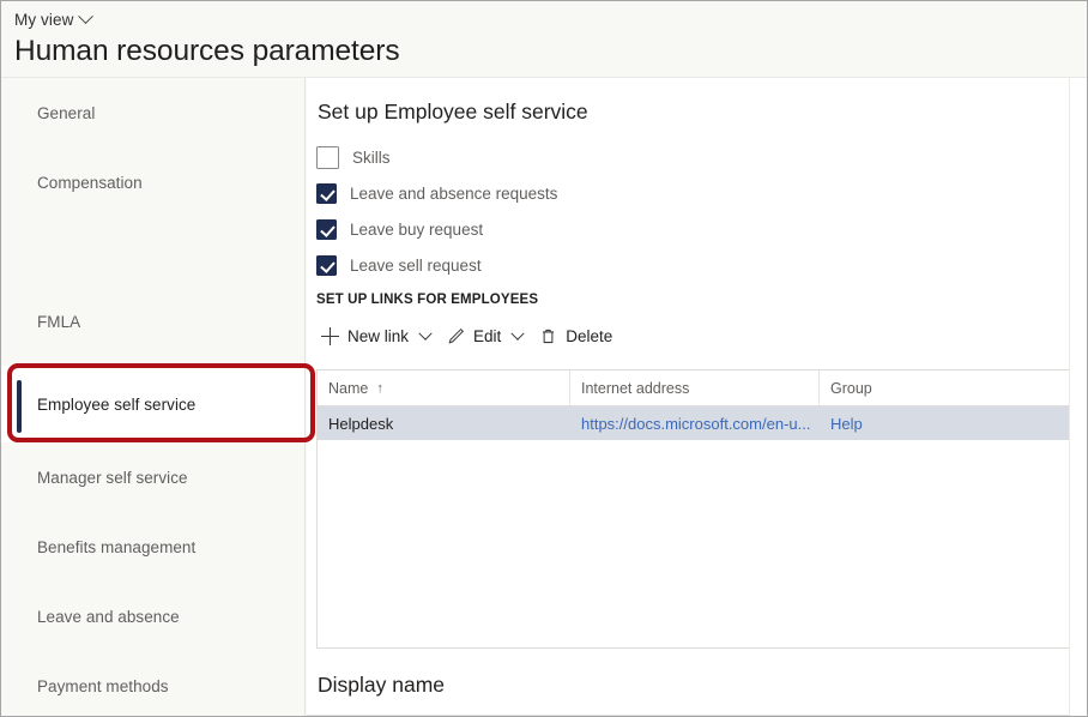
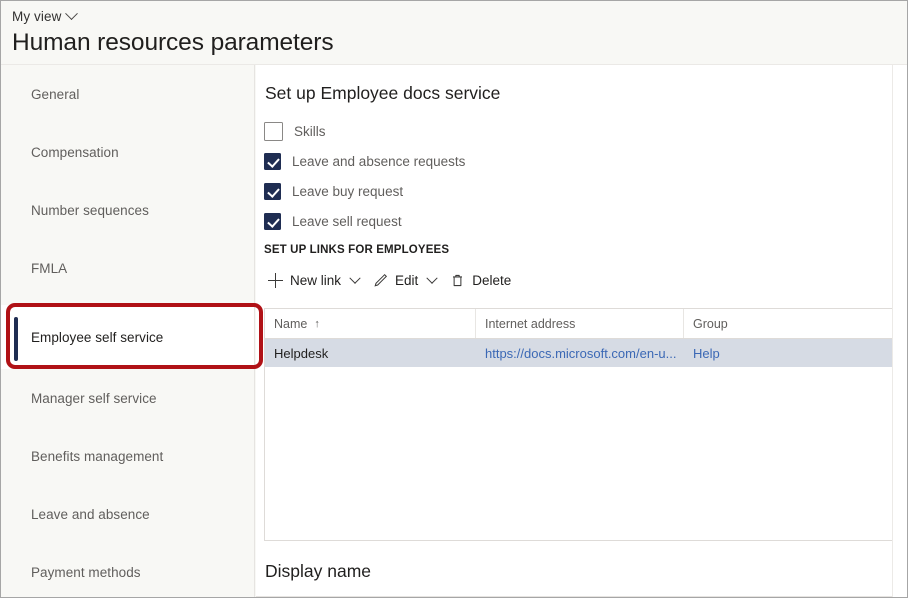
  My view
  Human resources parameters
  General
  Compensation
+ Number sequences
  FMLA
  Employee self service
  Manager self service
  Benefits management
  Leave and absence
  Payment methods
- Set up Employee self service
+ Set up Employee docs service
  Skills
  Leave and absence requests
  Leave buy request
  Leave sell request
  SET UP LINKS FOR EMPLOYEES
  New link
  Edit
  Delete
  Name
  ↑
  Internet address
  Group
  Helpdesk
  https://docs.microsoft.com/en-u...
  Help
  Display name
